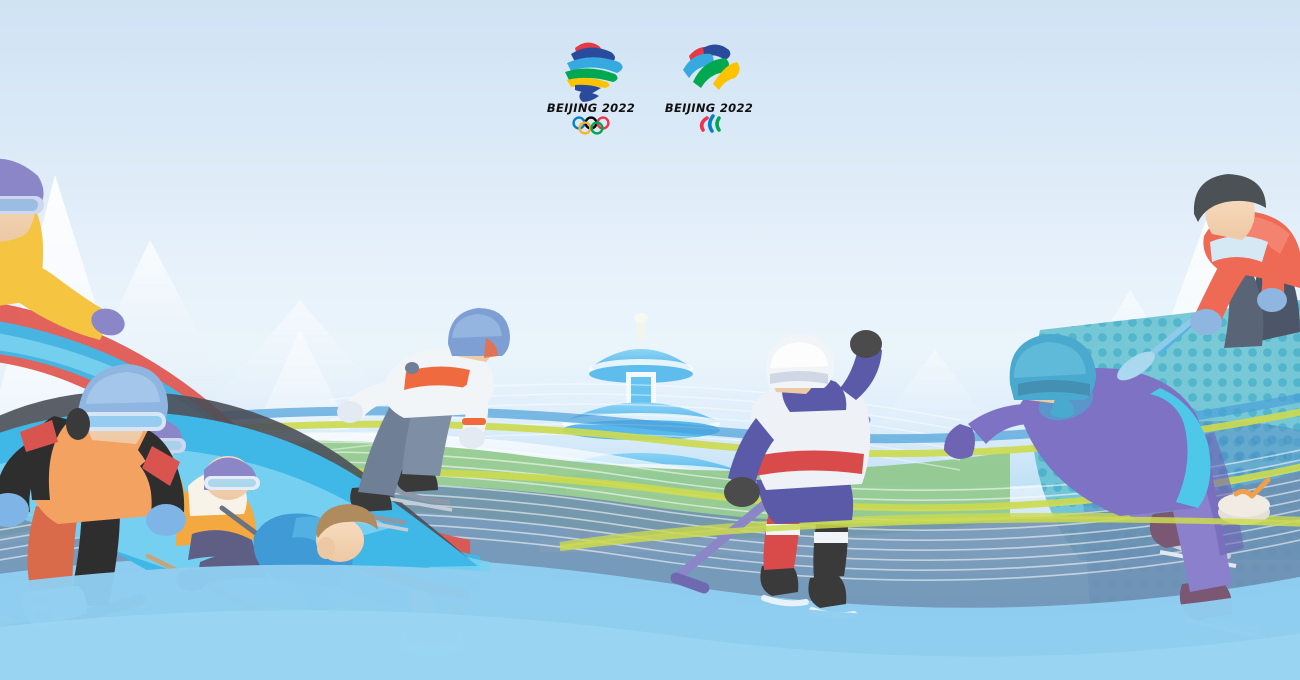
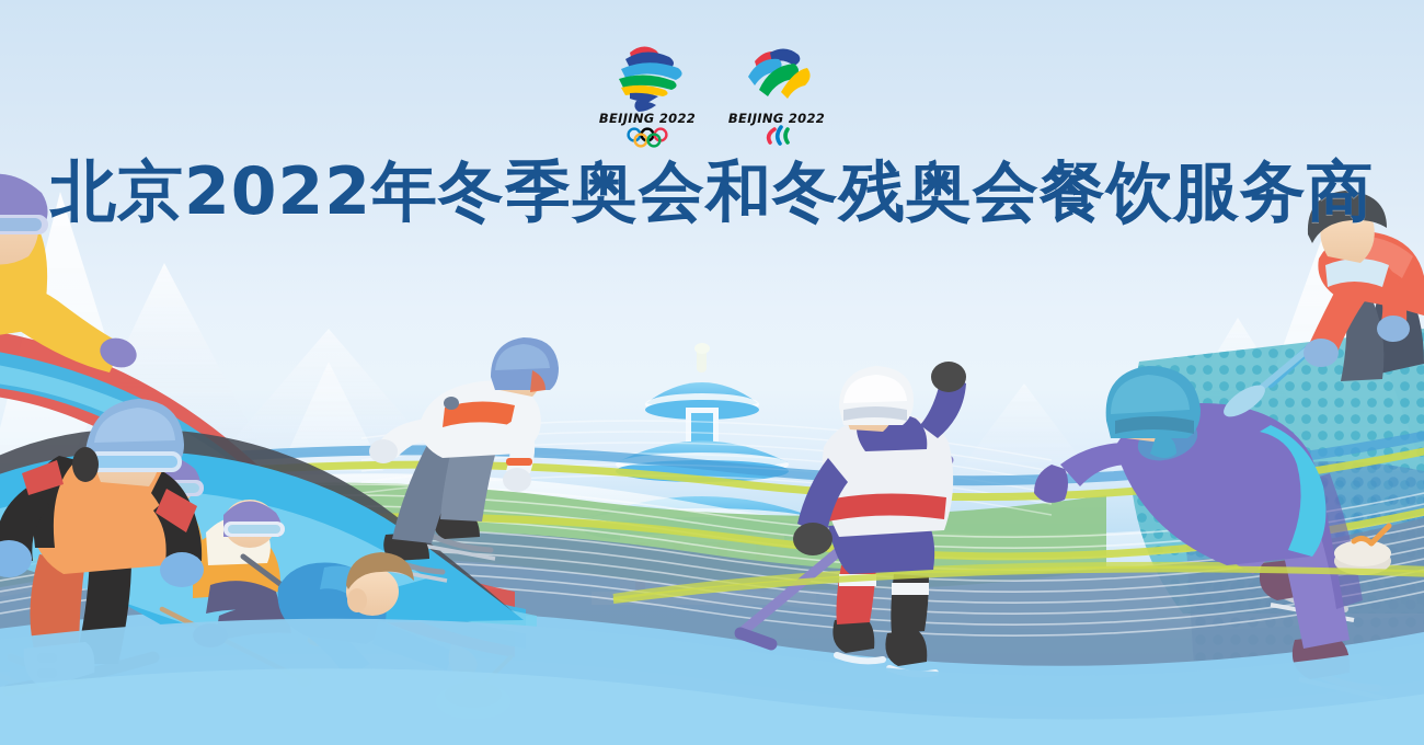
  BEIJING 2022
  BEIJING 2022
+ 北京2022年冬季奥会和冬残奥会餐饮服务商
